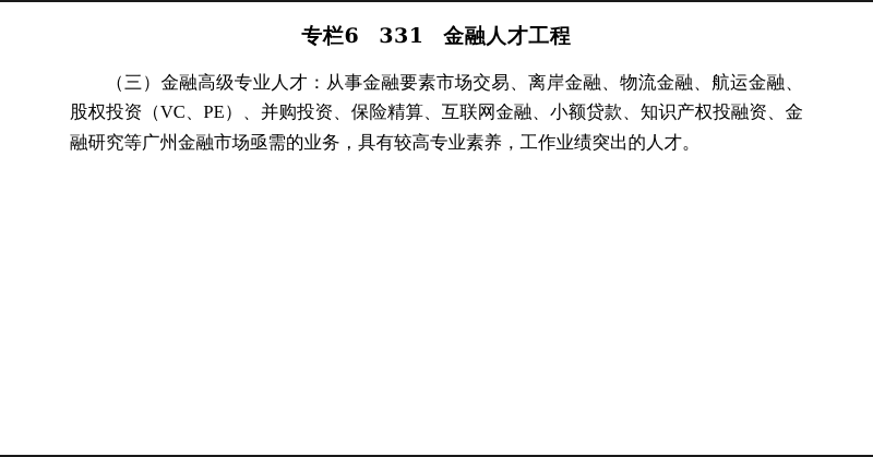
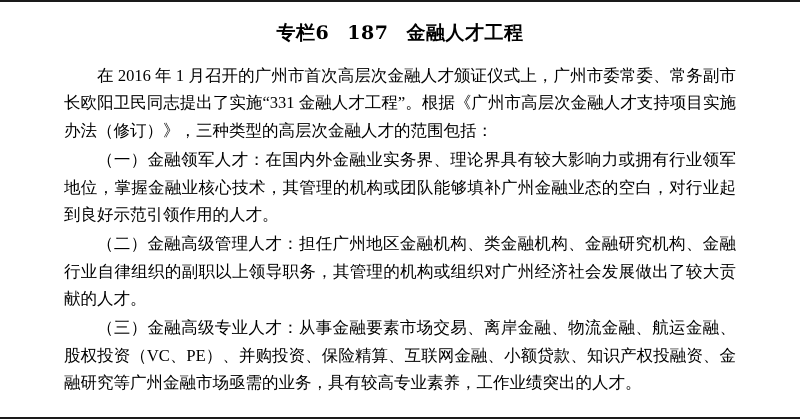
- 专栏6 331 金融人才工程
+ 专栏6 187 金融人才工程
+ 在 2016 年 1 月召开的广州市首次高层次金融人才颁证仪式上，广州市委常委、常务副市长欧阳卫民同志提出了实施“331 金融人才工程”。根据《广州市高层次金融人才支持项目实施办法（修订）》，三种类型的高层次金融人才的范围包括：
+ （一）金融领军人才：在国内外金融业实务界、理论界具有较大影响力或拥有行业领军地位，掌握金融业核心技术，其管理的机构或团队能够填补广州金融业态的空白，对行业起到良好示范引领作用的人才。
+ （二）金融高级管理人才：担任广州地区金融机构、类金融机构、金融研究机构、金融行业自律组织的副职以上领导职务，其管理的机构或组织对广州经济社会发展做出了较大贡献的人才。
  （三）金融高级专业人才：从事金融要素市场交易、离岸金融、物流金融、航运金融、股权投资（VC、PE）、并购投资、保险精算、互联网金融、小额贷款、知识产权投融资、金融研究等广州金融市场亟需的业务，具有较高专业素养，工作业绩突出的人才。
